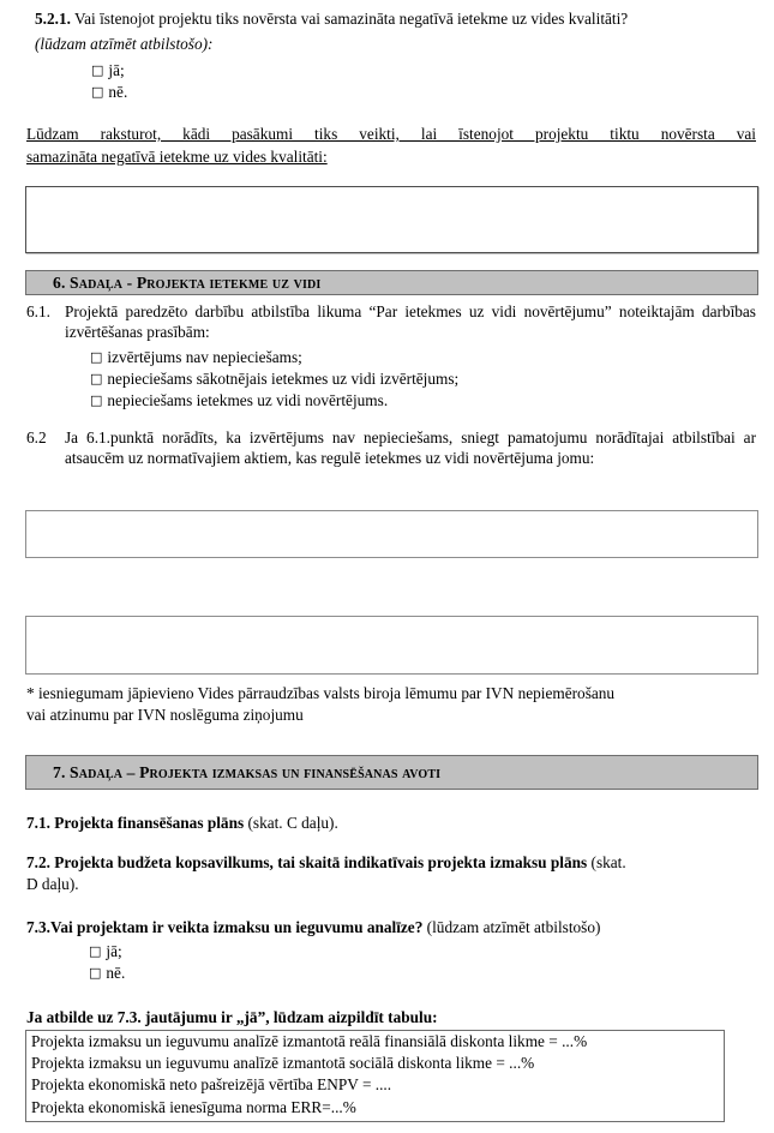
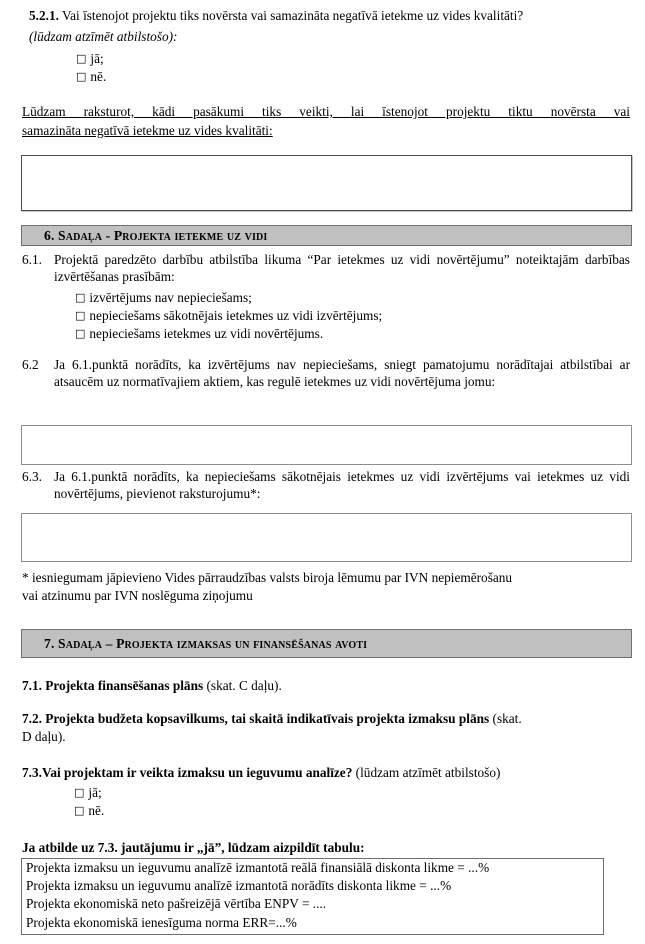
  5.2.1. Vai īstenojot projektu tiks novērsta vai samazināta negatīvā ietekme uz vides kvalitāti?
  (lūdzam atzīmēt atbilstošo):
  □ jā;
  □ nē.
  Lūdzam raksturot, kādi pasākumi tiks veikti, lai īstenojot projektu tiktu novērsta vai
  samazināta negatīvā ietekme uz vides kvalitāti:
  6. Sadaļa - Projekta ietekme uz vidi
  6.1.
  Projektā paredzēto darbību atbilstība likuma “Par ietekmes uz vidi novērtējumu” noteiktajām darbības izvērtēšanas prasībām:
  □ izvērtējums nav nepieciešams;
  □ nepieciešams sākotnējais ietekmes uz vidi izvērtējums;
  □ nepieciešams ietekmes uz vidi novērtējums.
  6.2
  Ja 6.1.punktā norādīts, ka izvērtējums nav nepieciešams, sniegt pamatojumu norādītajai atbilstībai ar atsaucēm uz normatīvajiem aktiem, kas regulē ietekmes uz vidi novērtējuma jomu:
+ 6.3.
+ Ja 6.1.punktā norādīts, ka nepieciešams sākotnējais ietekmes uz vidi izvērtējums vai ietekmes uz vidi novērtējums, pievienot raksturojumu*:
  * iesniegumam jāpievieno Vides pārraudzības valsts biroja lēmumu par IVN nepiemērošanu
  vai atzinumu par IVN noslēguma ziņojumu
  7. Sadaļa – Projekta izmaksas un finansēšanas avoti
  7.1. Projekta finansēšanas plāns (skat. C daļu).
  7.2. Projekta budžeta kopsavilkums, tai skaitā indikatīvais projekta izmaksu plāns (skat.
  D daļu).
  7.3.Vai projektam ir veikta izmaksu un ieguvumu analīze? (lūdzam atzīmēt atbilstošo)
  □ jā;
  □ nē.
  Ja atbilde uz 7.3. jautājumu ir „jā”, lūdzam aizpildīt tabulu:
  Projekta izmaksu un ieguvumu analīzē izmantotā reālā finansiālā diskonta likme = ...%
- Projekta izmaksu un ieguvumu analīzē izmantotā sociālā diskonta likme = ...%
+ Projekta izmaksu un ieguvumu analīzē izmantotā norādīts diskonta likme = ...%
  Projekta ekonomiskā neto pašreizējā vērtība ENPV = ....
  Projekta ekonomiskā ienesīguma norma ERR=...%
